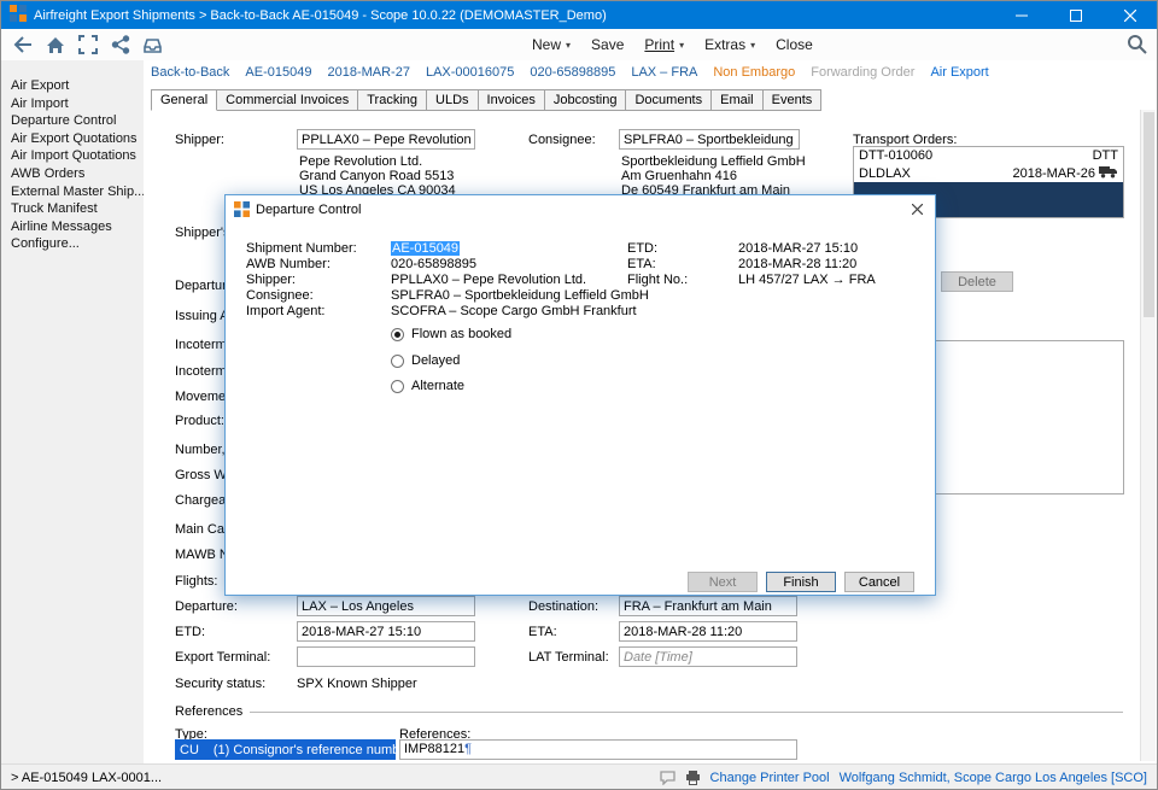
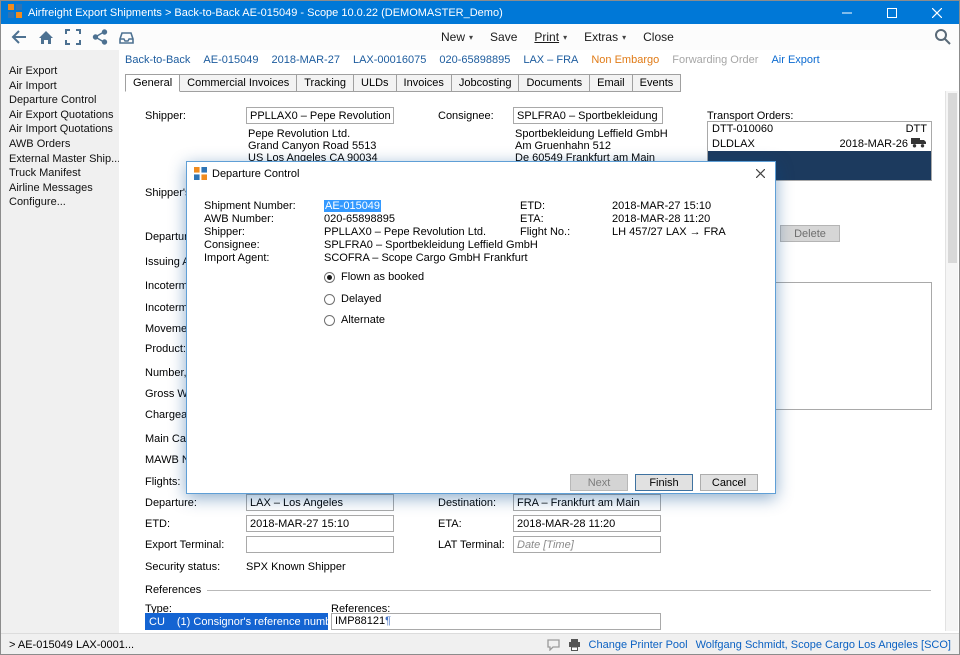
  Airfreight Export Shipments > Back-to-Back AE-015049 - Scope 10.0.22 (DEMOMASTER_Demo)
  New
  ▾
  Save
  Print
  ▾
  Extras
  ▾
  Close
  Air Export
  Air Import
  Departure Control
  Air Export Quotations
  Air Import Quotations
  AWB Orders
  External Master Ship..
  Truck Manifest
  Airline Messages
  Configure...
  Back-to-Back
  AE-015049
  2018-MAR-27
  LAX-00016075
  020-65898895
  LAX – FRA
  Non Embargo
  Forwarding Order
  Air Export
  General
  Commercial Invoices
  Tracking
  ULDs
  Invoices
  Jobcosting
  Documents
  Email
  Events
  Shipper:
  PPLLAX0 – Pepe Revolution
  Pepe Revolution Ltd.
  Grand Canyon Road 5513
  US Los Angeles CA 90034
  Consignee:
  Sportbekleidung Leffield GmbH
- Am Gruenhahn 416
+ Am Gruenhahn 512
  De 60549 Frankfurt am Main
  Transport Orders:
  DTT-010060
  DTT
  DLDLAX
  2018-MAR-26
  Delete
  Departu
  Product:
  Flights:
  Departure:
  LAX – Los Angeles
  Destination:
  FRA – Frankfurt am Main
  ETD:
  2018-MAR-27 15:10
  ETA:
  2018-MAR-28 11:20
  Export Terminal:
  LAT Terminal:
  Date [Time]
  Security status:
  SPX Known Shipper
  References
  Type:
  CU
  (1) Consignor's reference num
  References:
  IMP88121
  ¶
  Departure Control
  Shipment Number:
  AE-015049
  AWB Number:
  020-65898895
  Shipper:
  PPLLAX0 – Pepe Revolution Ltd.
  Consignee:
  SPLFRA0 – Sportbekleidung Leffield GmbH
  Import Agent:
  SCOFRA – Scope Cargo GmbH Frankfurt
  ETD:
  2018-MAR-27 15:10
  ETA:
  2018-MAR-28 11:20
  Flight No.:
  LH 457/27 LAX → FRA
  Flown as booked
  Delayed
  Alternate
  Next
  Finish
  Cancel
  > AE-015049 LAX-0001...
  Change Printer Pool
  Wolfgang Schmidt, Scope Cargo Los Angeles [SCO]
